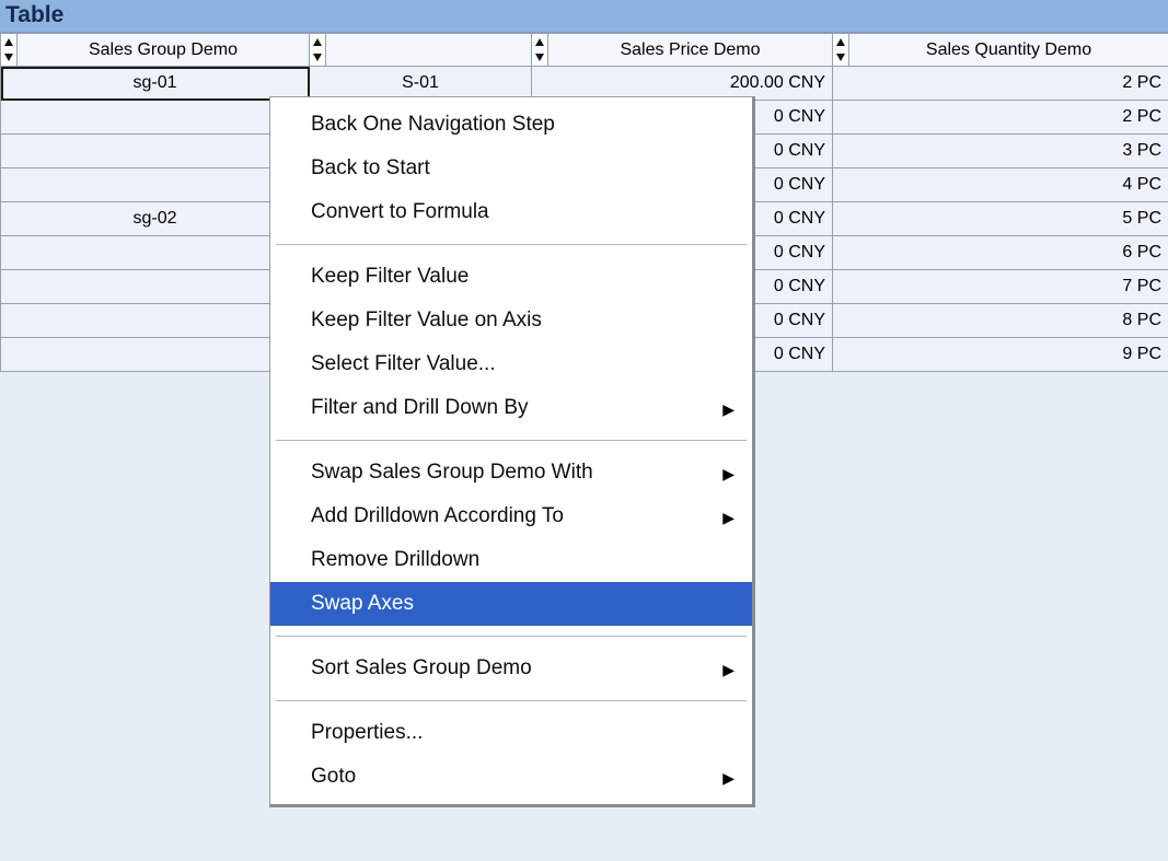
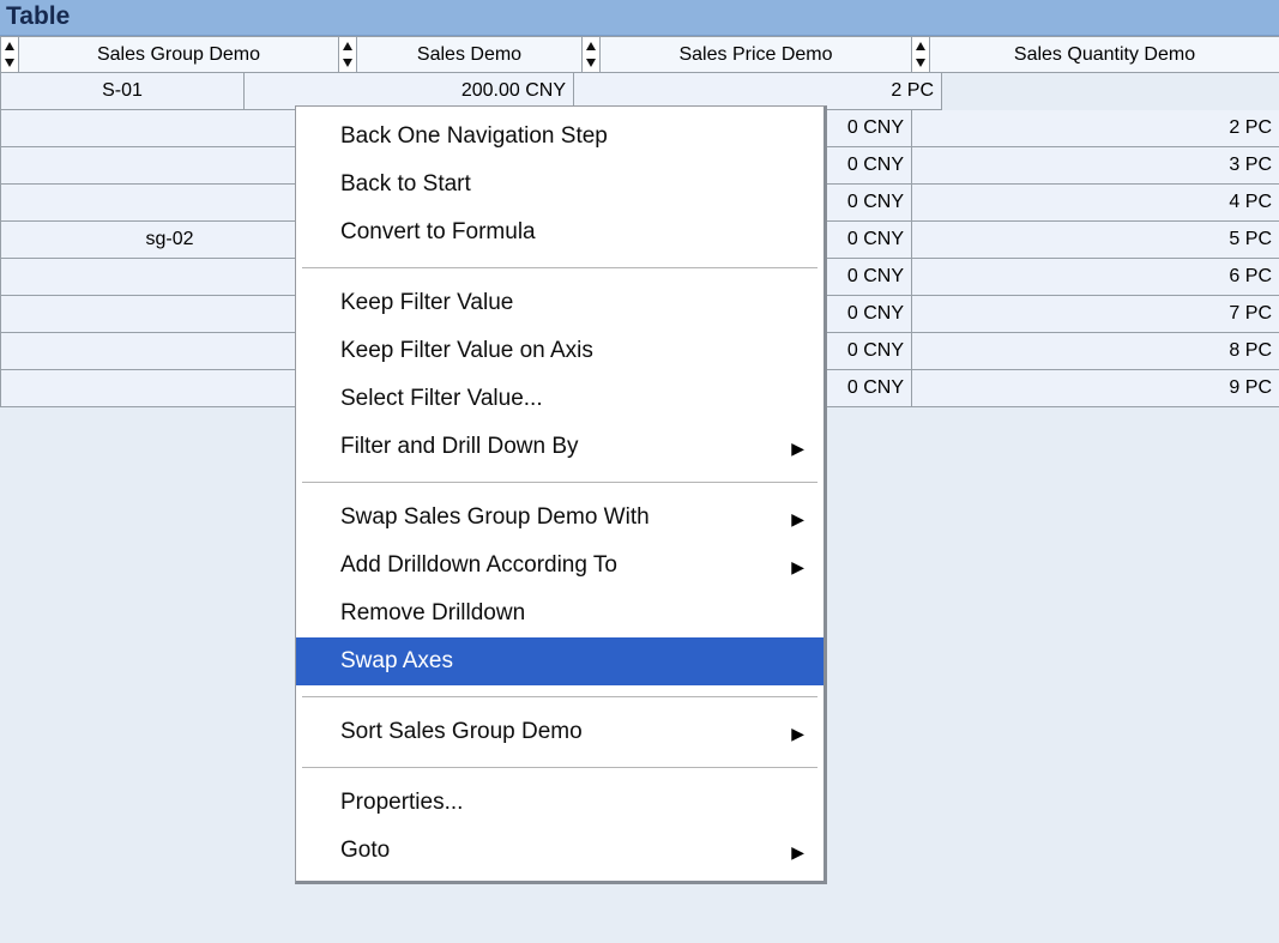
  Table
  Sales Group Demo
+ Sales Demo
  Sales Price Demo
  Sales Quantity Demo
- sg-01
  S-01
  200.00 CNY
  2 PC
  0 CNY
  2 PC
  0 CNY
  3 PC
  0 CNY
  4 PC
  sg-02
  0 CNY
  5 PC
  0 CNY
  6 PC
  0 CNY
  7 PC
  0 CNY
  8 PC
  0 CNY
  9 PC
  Back One Navigation Step
  Back to Start
  Convert to Formula
  Keep Filter Value
  Keep Filter Value on Axis
  Select Filter Value...
  Filter and Drill Down By
  ▶
  Swap Sales Group Demo With
  ▶
  Add Drilldown According To
  ▶
  Remove Drilldown
  Swap Axes
  Sort Sales Group Demo
  ▶
  Properties...
  Goto
  ▶
